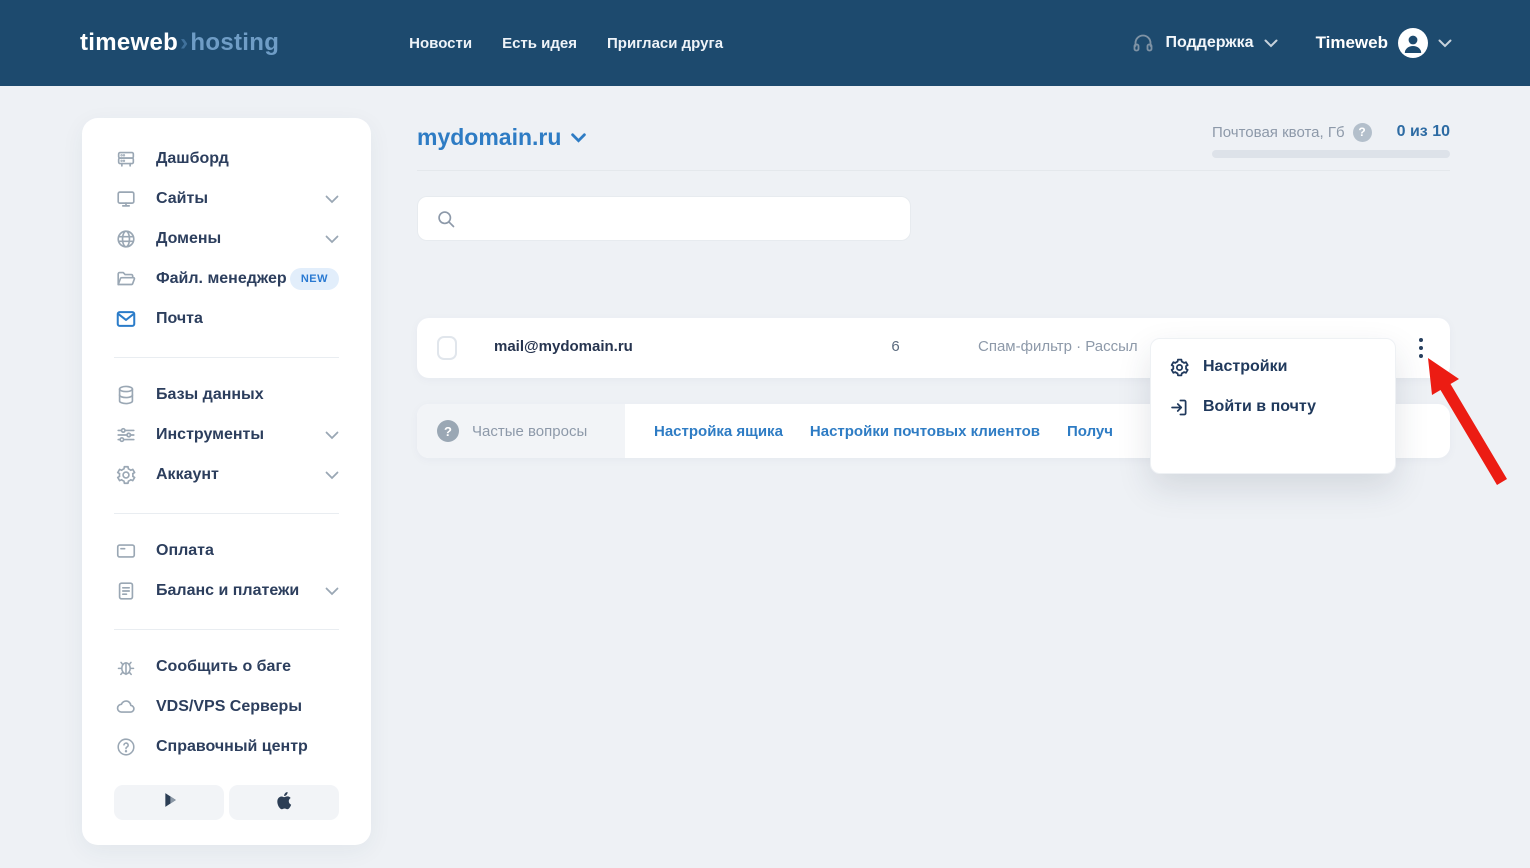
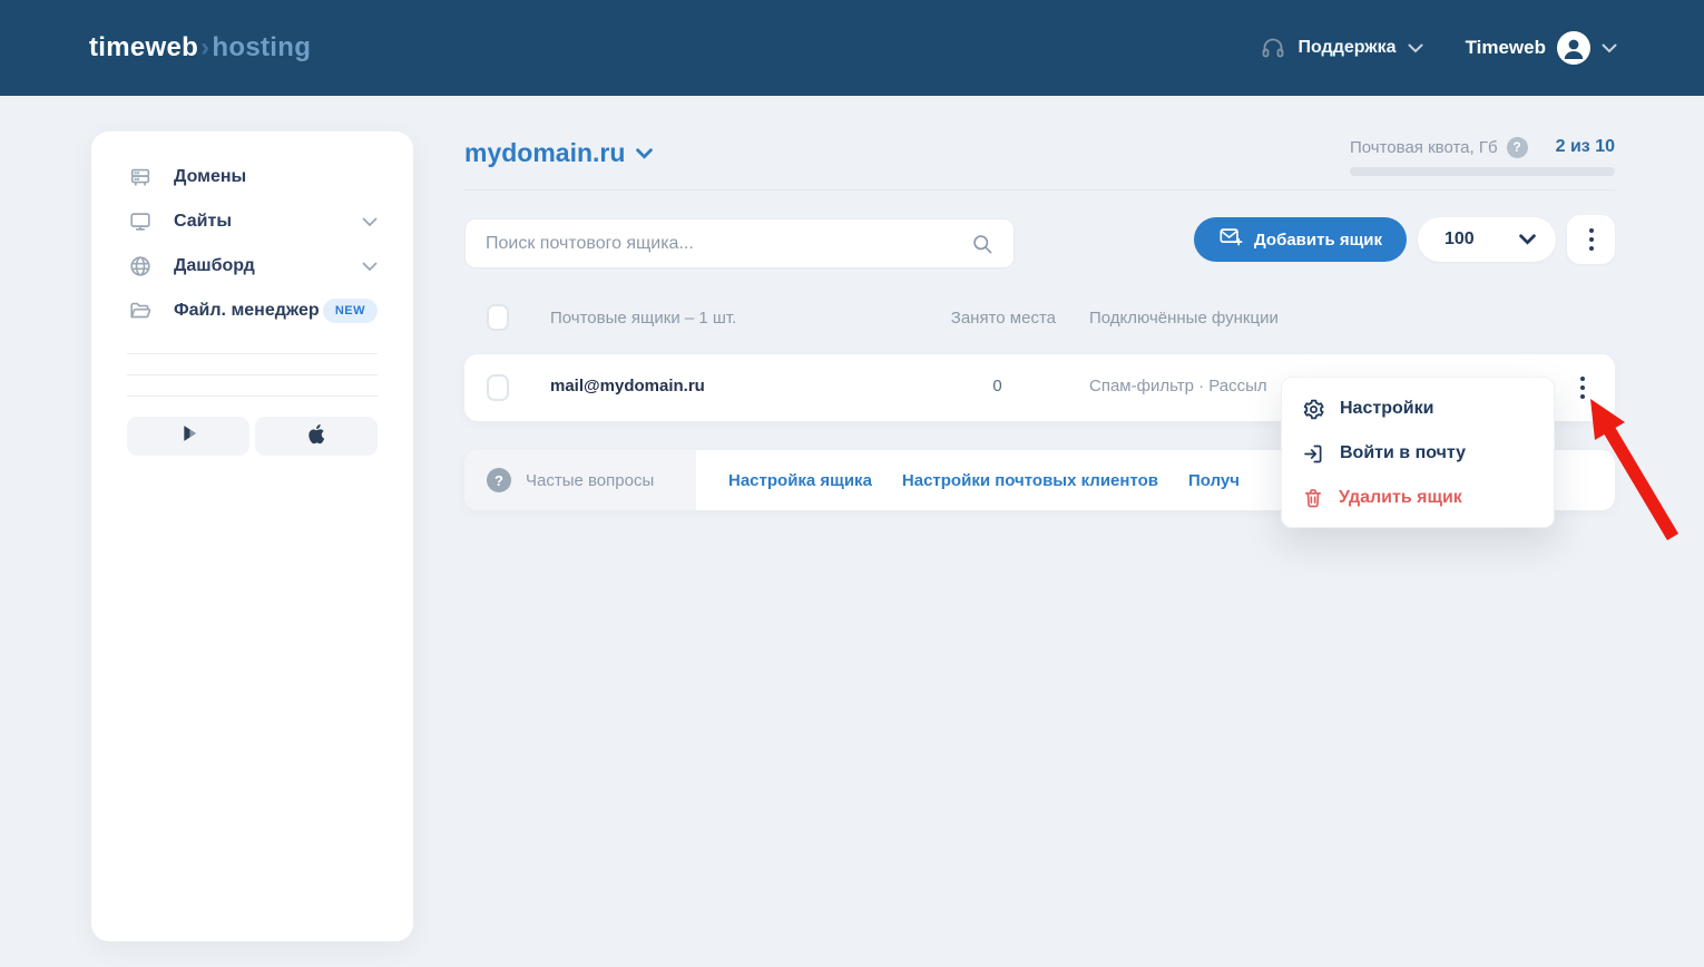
  timeweb›hosting
- Новости
- Есть идея
- Пригласи друга
  Поддержка
  Timeweb
- Дашборд
+ Домены
  Сайты
- Домены
+ Дашборд
  Файл. менеджер
  NEW
- Почта
- Базы данных
- Инструменты
- Аккаунт
- Оплата
- Баланс и платежи
- Сообщить о баге
- VDS/VPS Серверы
- Справочный центр
  mydomain.ru
  Почтовая квота, Гб
  ?
- 0 из 10
+ 2 из 10
+ Поиск почтового ящика...
+ Добавить ящик
+ 100
+ Почтовые ящики – 1 шт.
+ Занято места
+ Подключённые функции
  mail@mydomain.ru
- 6
+ 0
  Спам-фильтр · Рассыл
  ?
  Частые вопросы
  Настройка ящика
  Настройки почтовых клиентов
  Получ
  Настройки
  Войти в почту
+ Удалить ящик
